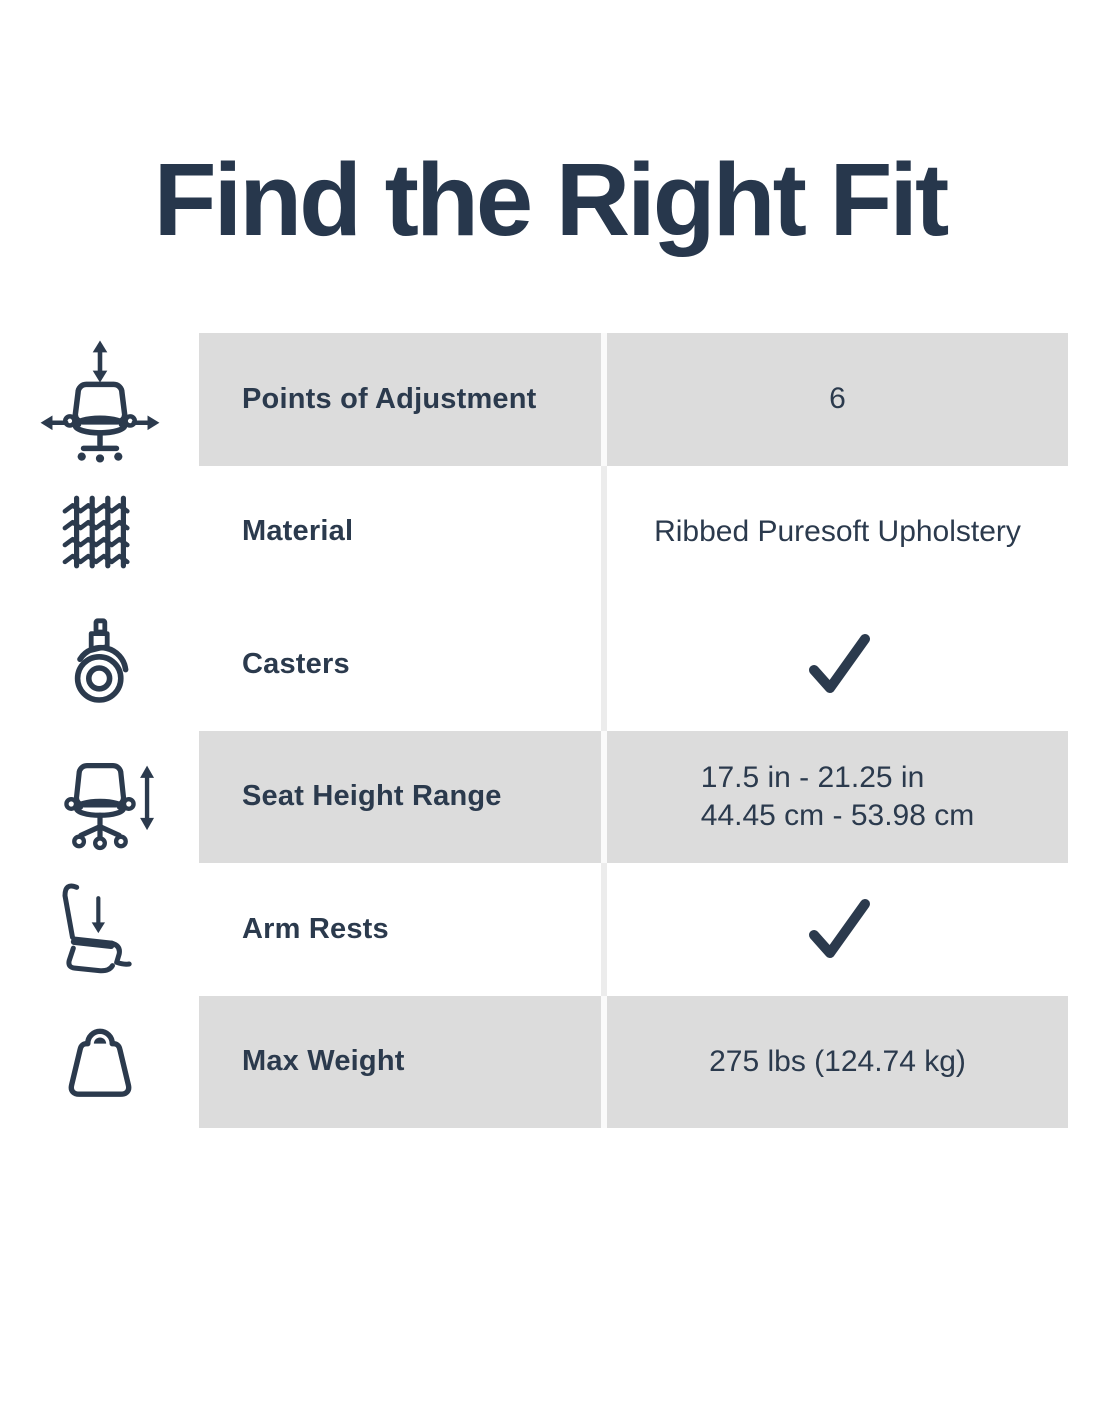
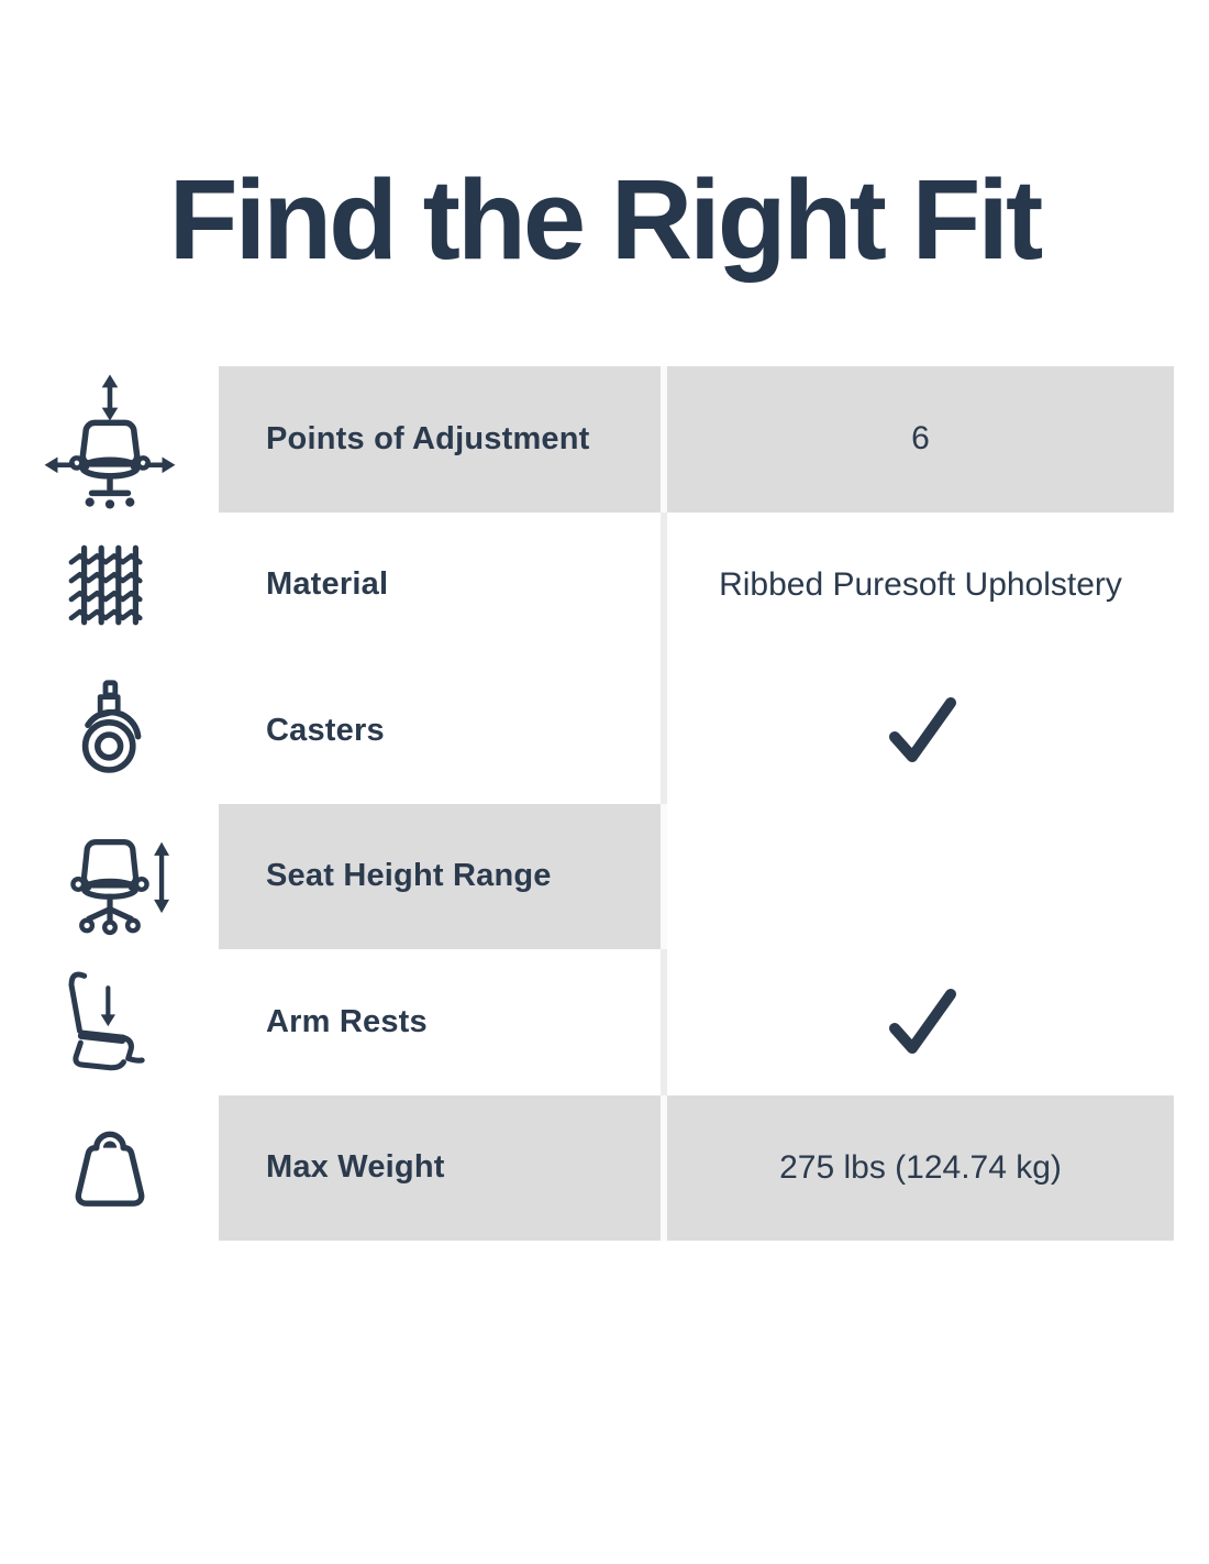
  Find the Right Fit
  Points of Adjustment
  6
  Material
  Ribbed Puresoft Upholstery
  Casters
  Seat Height Range
- 17.5 in - 21.25 in
- 44.45 cm - 53.98 cm
  Arm Rests
  Max Weight
  275 lbs (124.74 kg)
